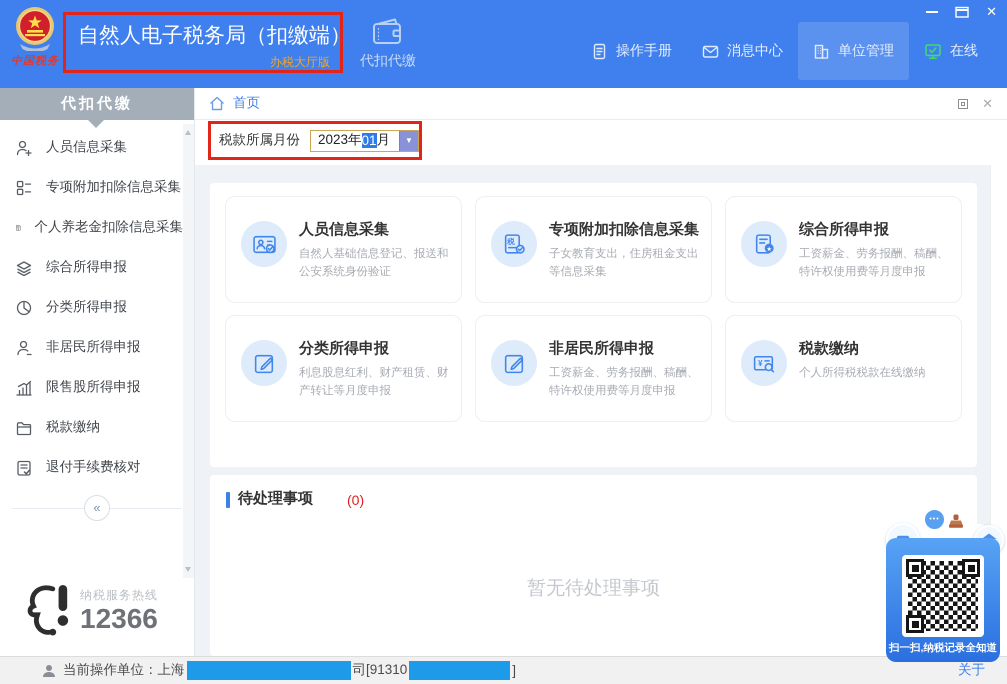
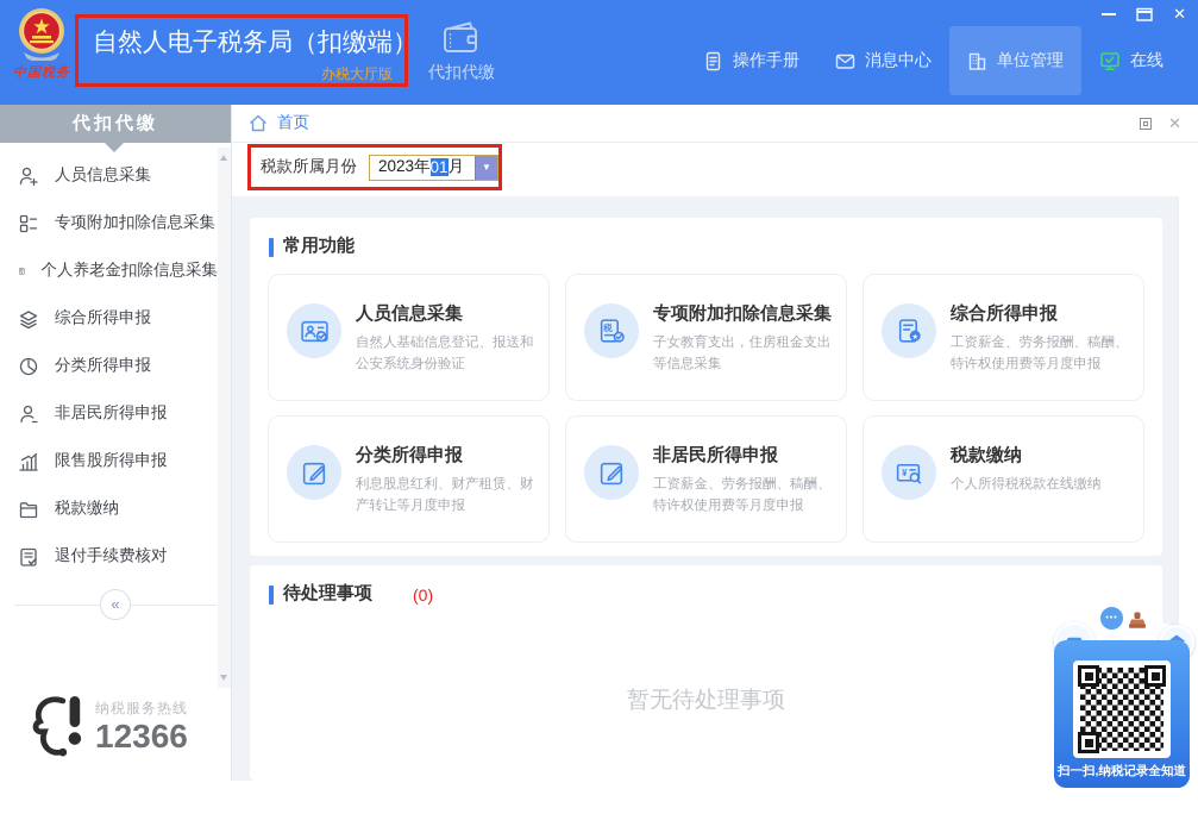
  中国税务
  自然人电子税务局（扣缴端）
  办税大厅版
  代扣代缴
  ✕
  操作手册
  消息中心
  单位管理
  在线
  代扣代缴
  人员信息采集
  专项附加扣除信息采集
  个人养老金扣除信息采集
  综合所得申报
  分类所得申报
  非居民所得申报
  限售股所得申报
  税款缴纳
  退付手续费核对
  «
  纳税服务热线
  12366
  首页
  ✕
  税款所属月份
  2023年
  01
  月
  ▼
+ 常用功能
  人员信息采集
  自然人基础信息登记、报送和公安系统身份验证
  税
  专项附加扣除信息采集
  子女教育支出，住房租金支出等信息采集
  综合所得申报
  工资薪金、劳务报酬、稿酬、特许权使用费等月度申报
  分类所得申报
  利息股息红利、财产租赁、财产转让等月度申报
  非居民所得申报
  工资薪金、劳务报酬、稿酬、特许权使用费等月度申报
  ¥
  税款缴纳
  个人所得税税款在线缴纳
  待处理事项
  (0)
  暂无待处理事项
  扫一扫,纳税记录全知道
- 当前操作单位：上海
- 司[91310
- ]
- 关于
